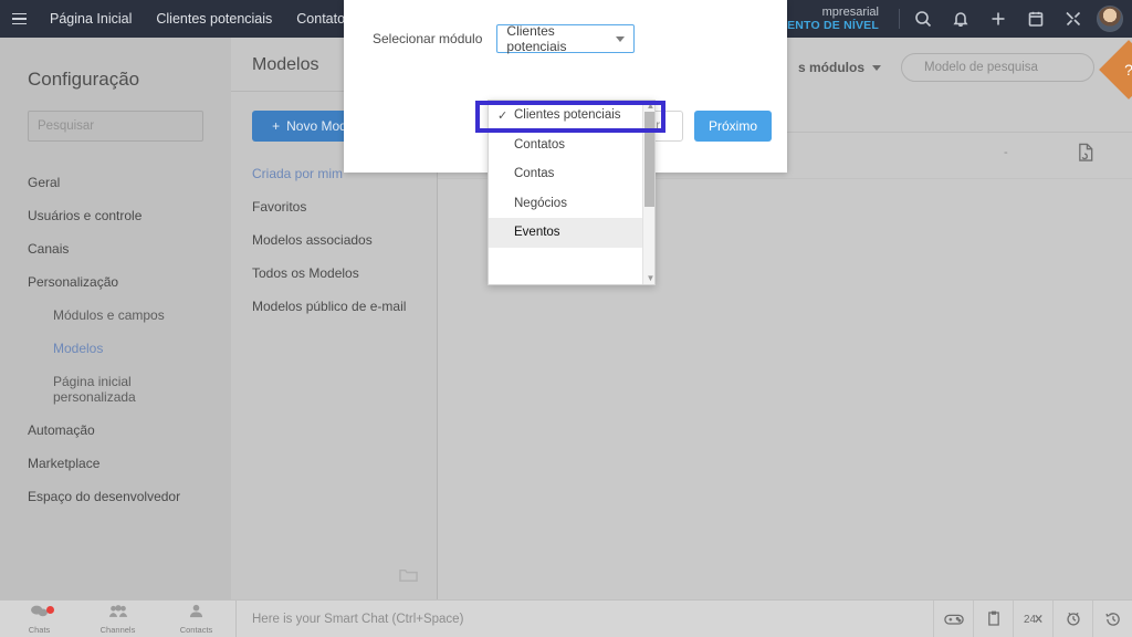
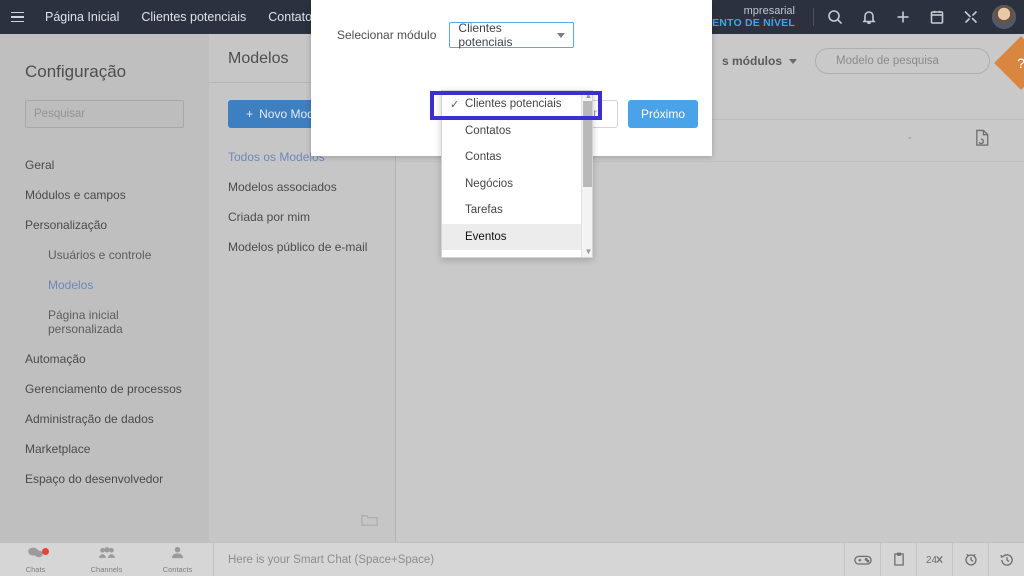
  Página Inicial
  Clientes potenciais
  Contato
  mpresarial
  ENTO DE NÍVEL
  Configuração
  Pesquisar
  Geral
- Usuários e controle
+ Módulos e campos
- Canais
  Personalização
- Módulos e campos
+ Usuários e controle
  Modelos
  Página inicial personalizada
  Automação
+ Gerenciamento de processos
+ Administração de dados
  Marketplace
  Espaço do desenvolvedor
  Modelos
  +
- Criada por mim
+ Todos os Modelos
- Favoritos
  Modelos associados
- Todos os Modelos
+ Criada por mim
  Modelos público de e-mail
  s módulos
  Modelo de pesquisa
  -
  Selecionar módulo
  Clientes potenciais
  Próximo
  Clientes potenciais
  Contatos
  Contas
  Negócios
+ Tarefas
  Eventos
  ▲
  ▼
  Chats
  Channels
  Contacts
- Here is your Smart Chat (Ctrl+Space)
+ Here is your Smart Chat (Space+Space)
  24
